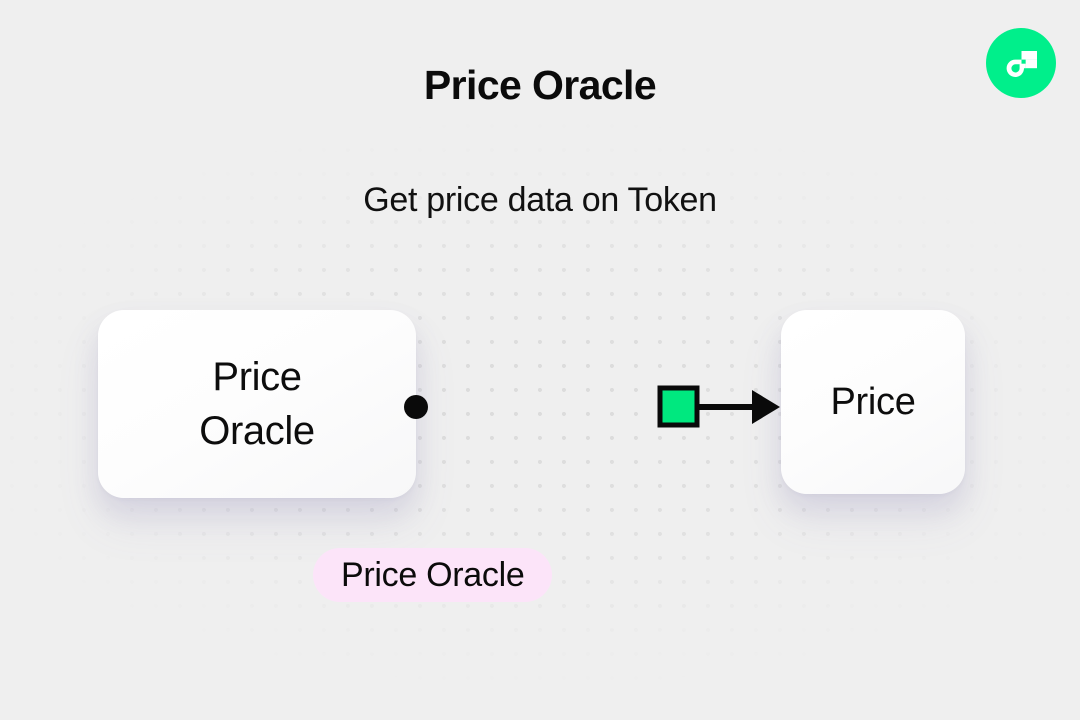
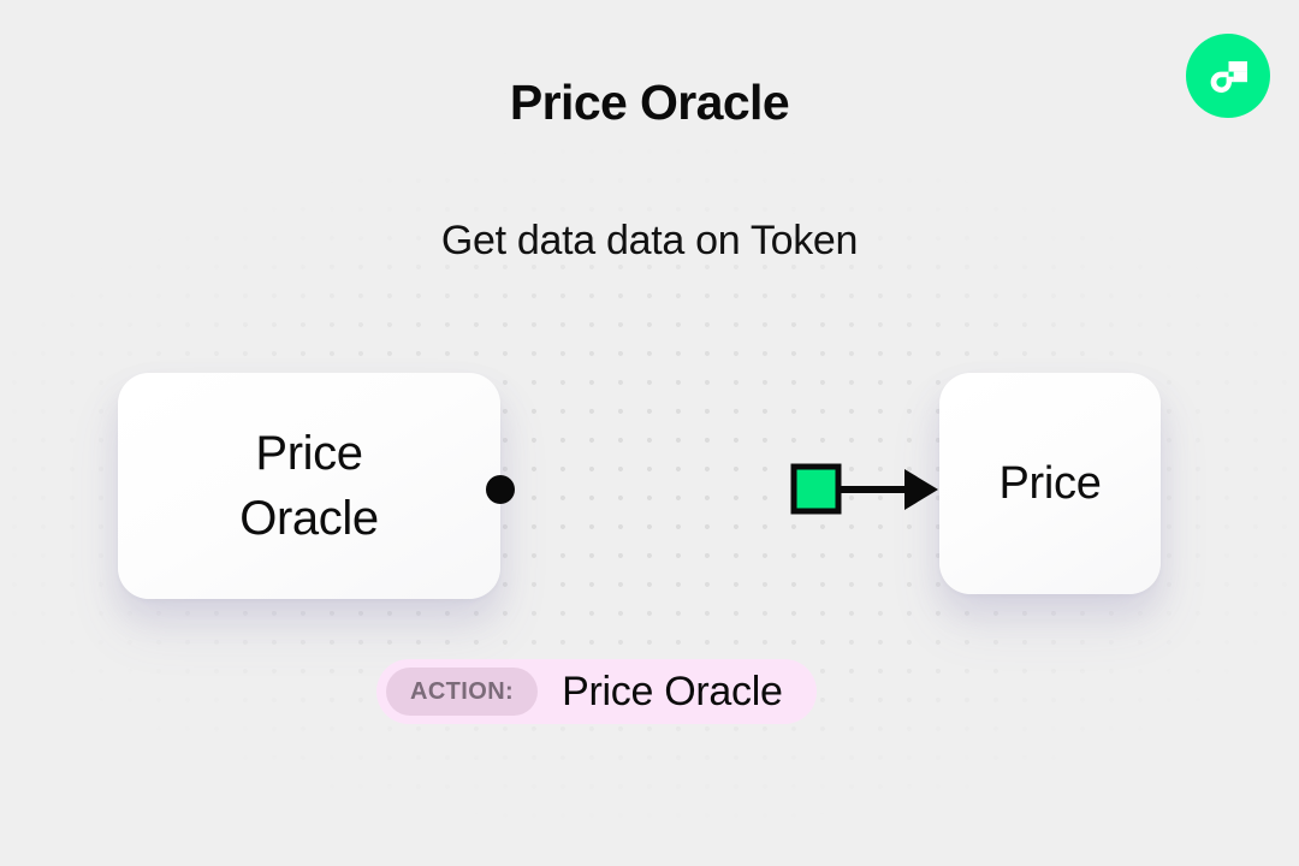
  Price Oracle
- Get price data on Token
+ Get data data on Token
  Price
  Oracle
  Price
+ ACTION:
  Price Oracle
